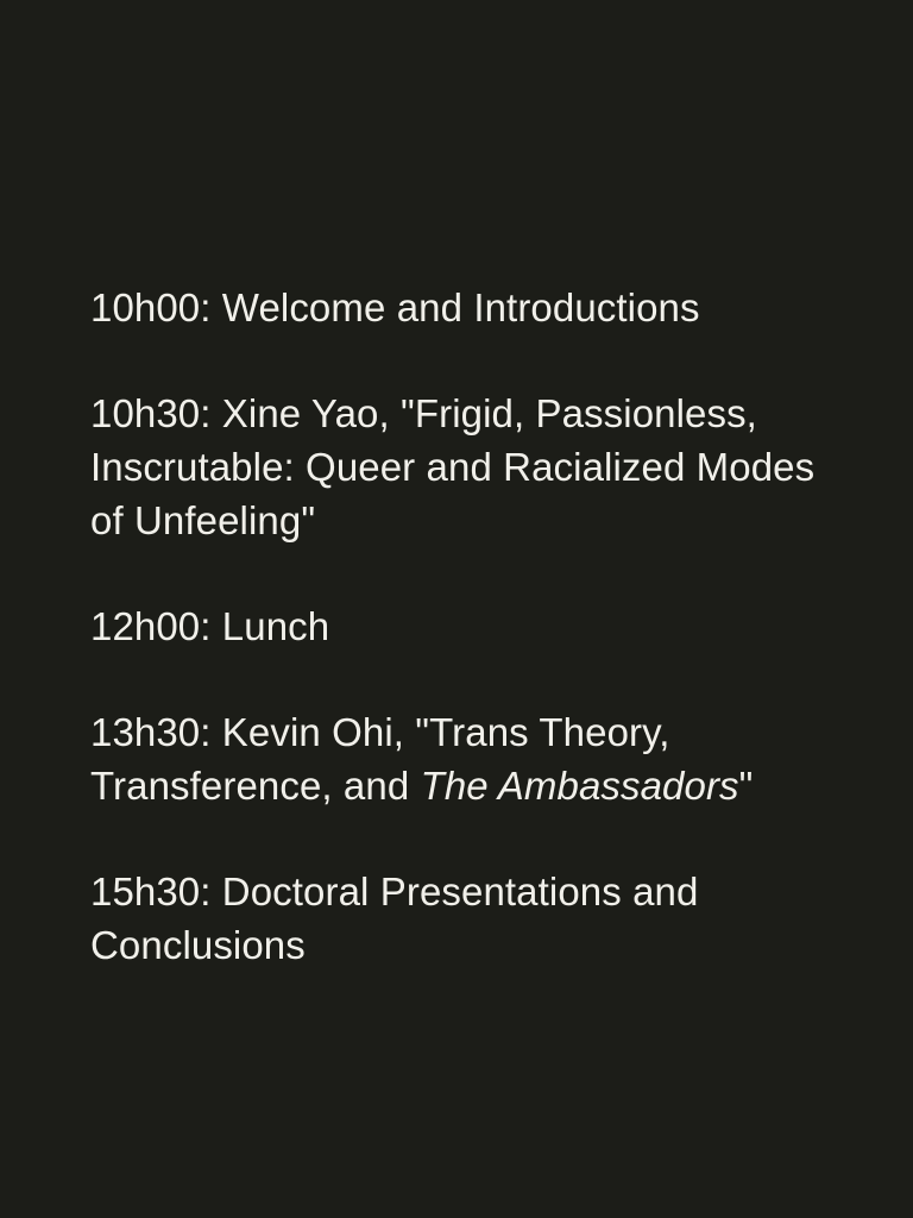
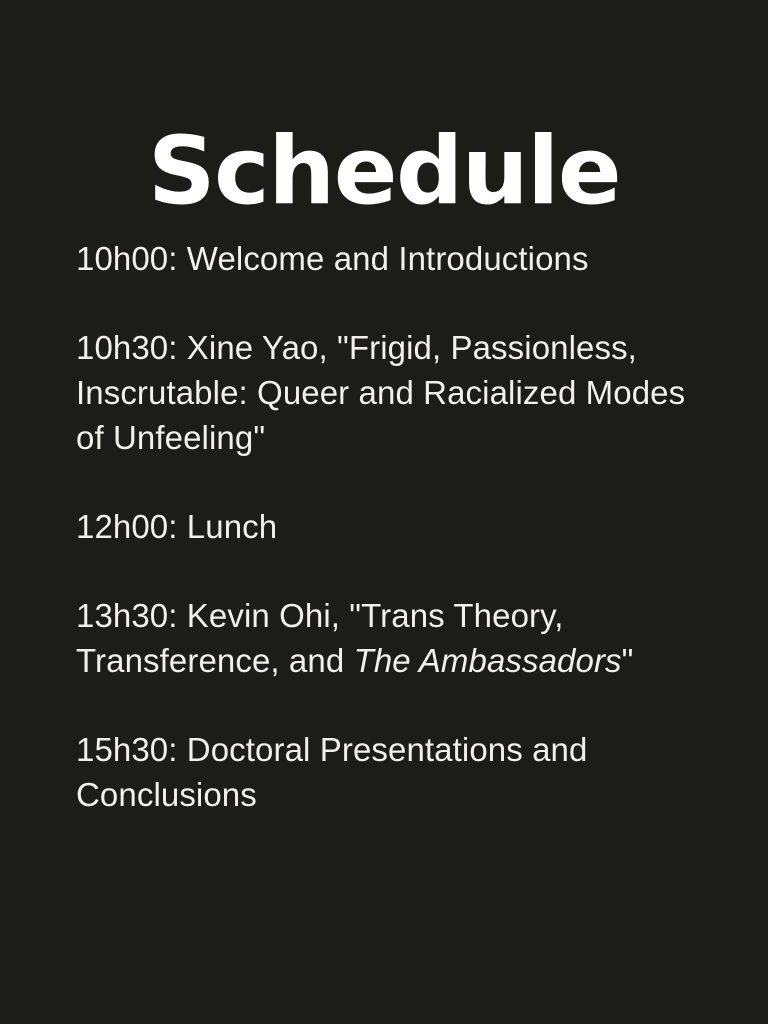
+ Schedule
  10h00: Welcome and Introductions
  10h30: Xine Yao, "Frigid, Passionless, Inscrutable: Queer and Racialized Modes of Unfeeling"
  12h00: Lunch
  13h30: Kevin Ohi, "Trans Theory, Transference, and The Ambassadors"
  15h30: Doctoral Presentations and Conclusions
